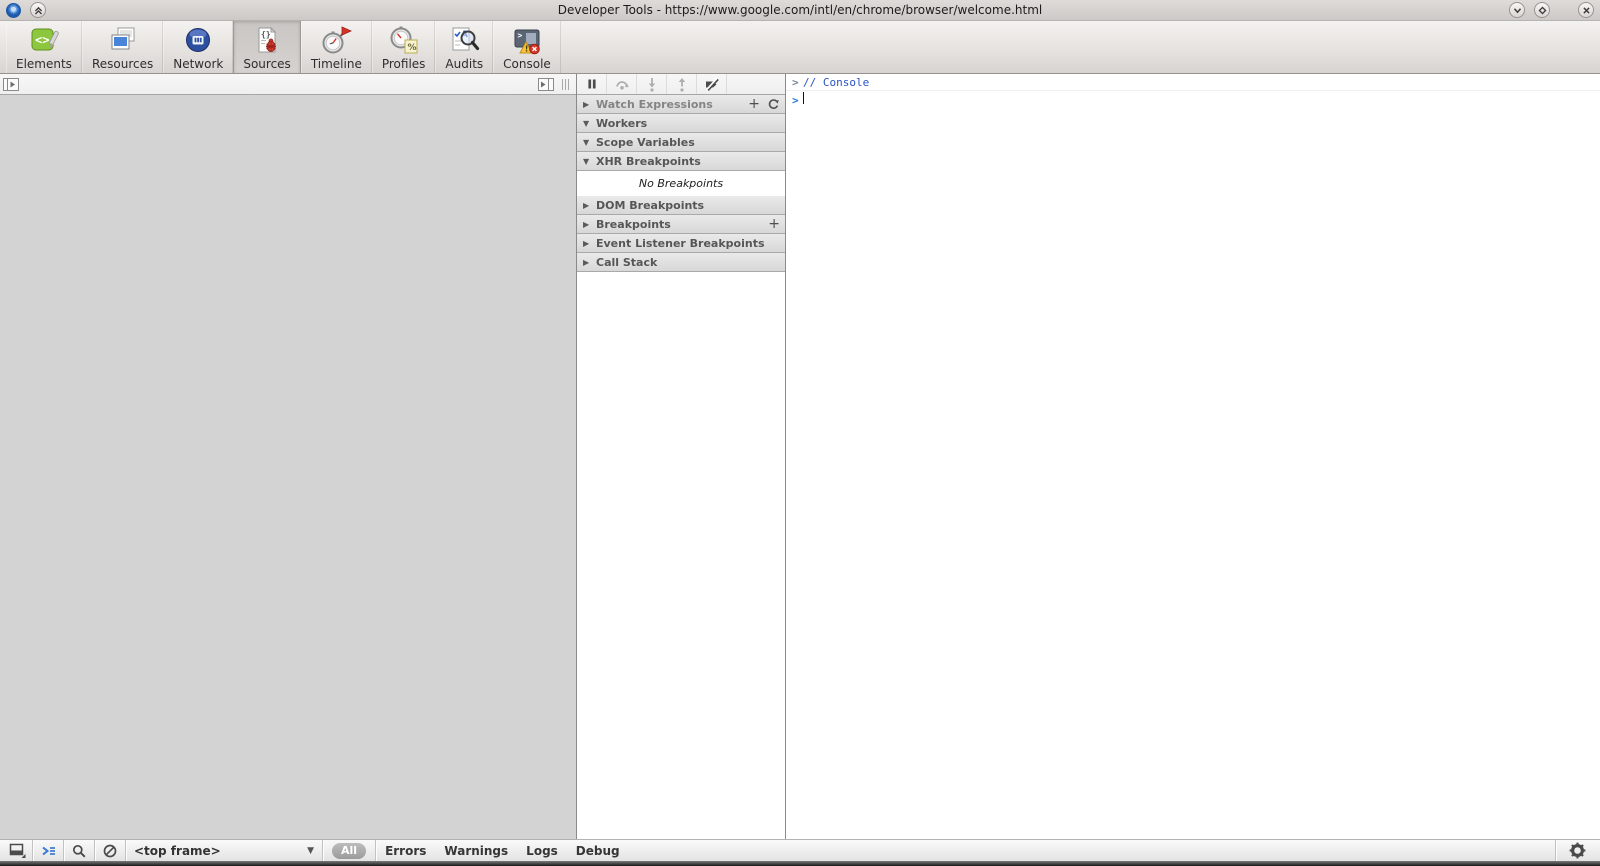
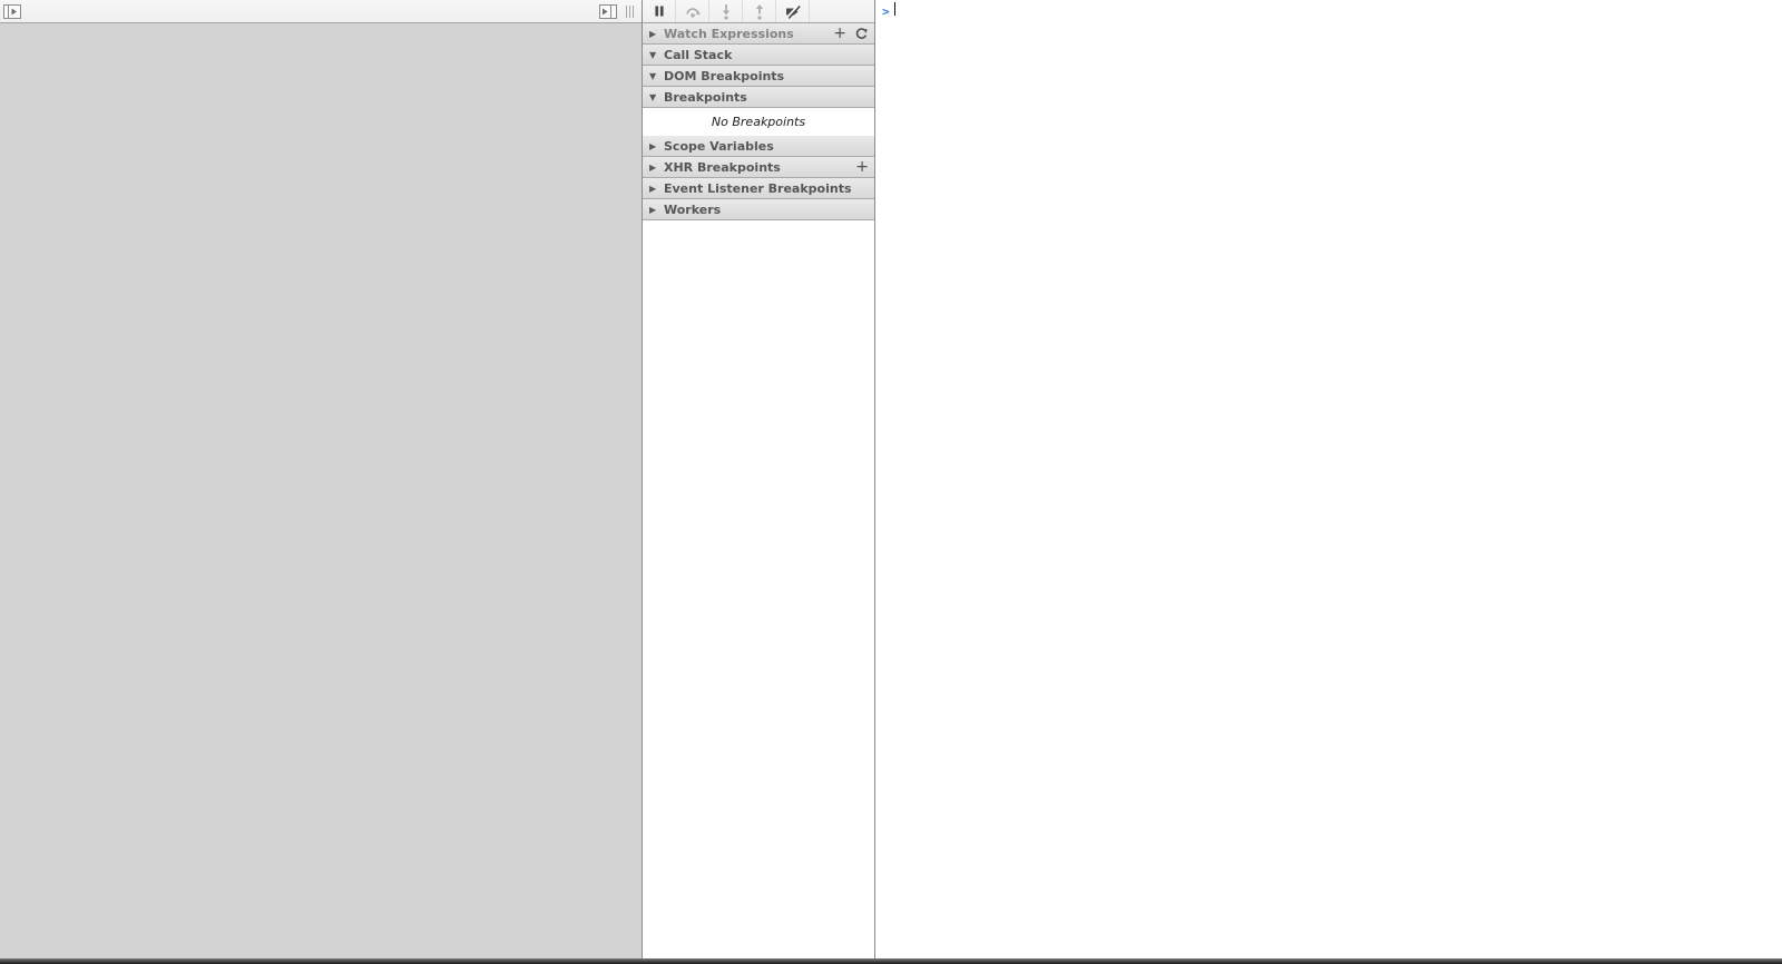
- Developer Tools - https://www.google.com/intl/en/chrome/browser/welcome.html
- <>
- Elements
- Resources
- Network
- {}
- Sources
- Timeline
- %
- Profiles
- A
- Audits
- >
- !
- Console
  Watch Expressions
  +
- Workers
+ Call Stack
- Scope Variables
+ DOM Breakpoints
- XHR Breakpoints
+ Breakpoints
  No Breakpoints
- DOM Breakpoints
+ Scope Variables
- Breakpoints
+ XHR Breakpoints
  +
  Event Listener Breakpoints
- Call Stack
+ Workers
- // Console
- <top frame>
- ▼
- All
- Errors
- Warnings
- Logs
- Debug
